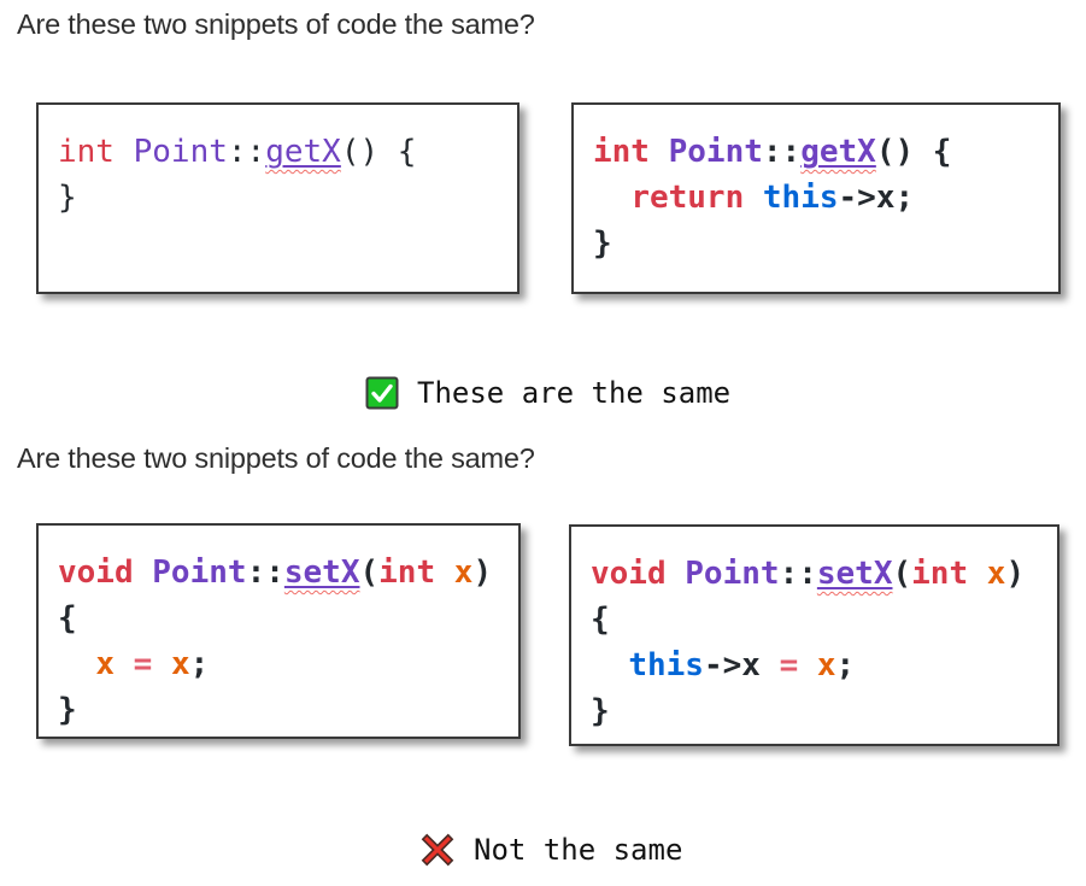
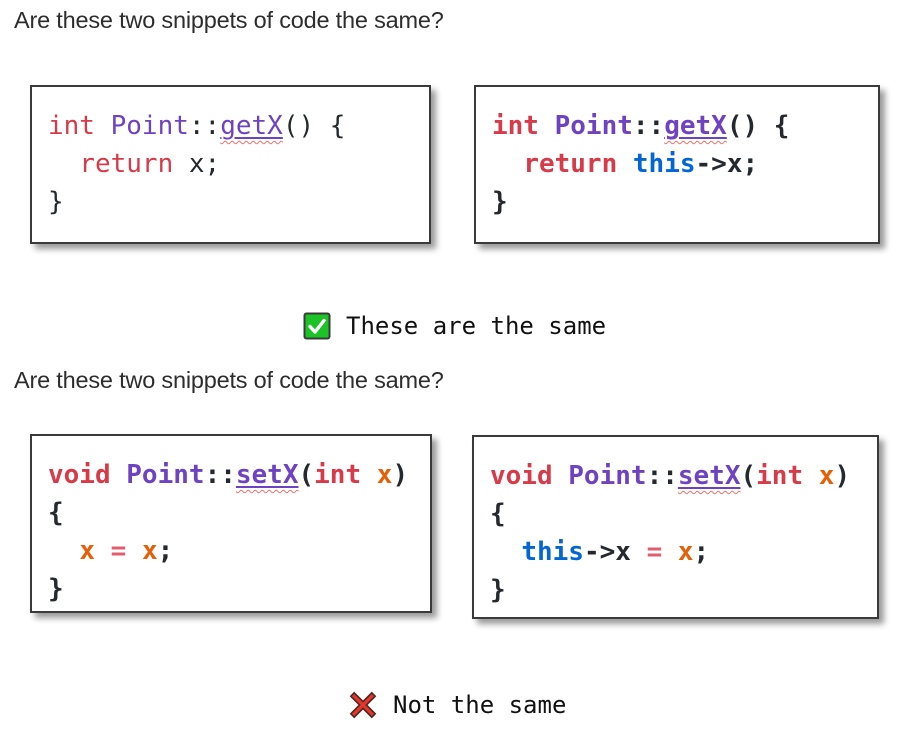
  Are these two snippets of code the same?
  int Point::getX() {
+ return x;
  }
  int Point::getX() {
  return this->x;
  }
  These are the same
  Are these two snippets of code the same?
  void Point::setX(int x)
  {
  x = x;
  }
  void Point::setX(int x)
  {
  this->x = x;
  }
  Not the same
